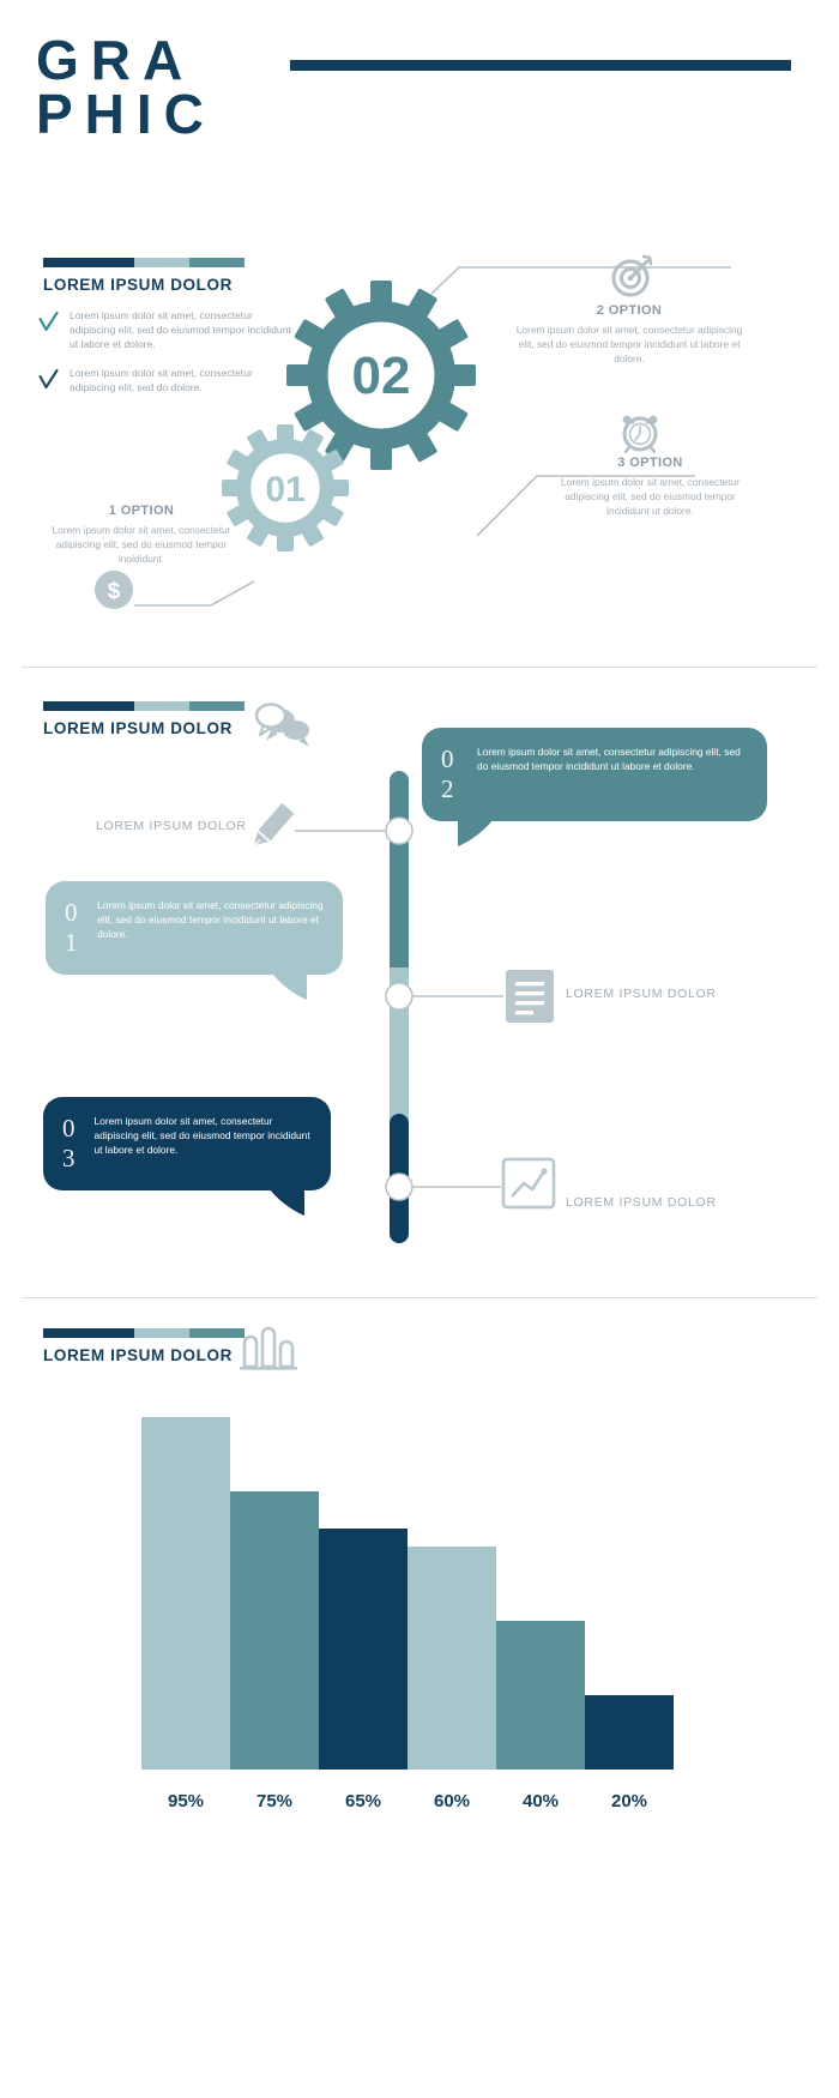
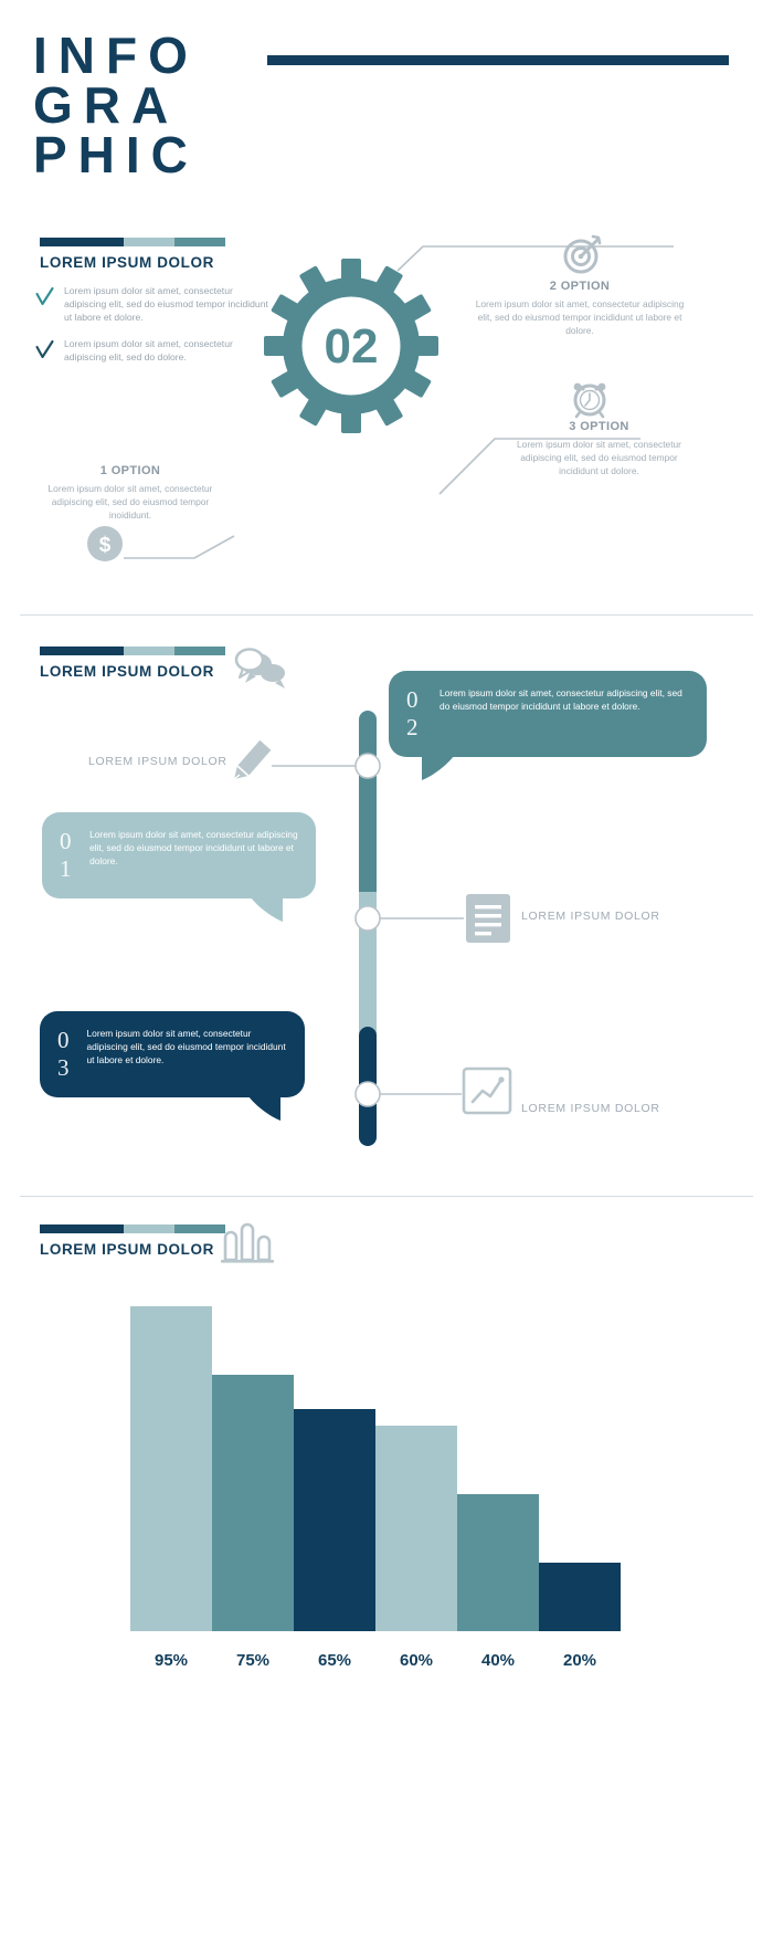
+ INFO
  GRA
  PHIC
  LOREM IPSUM DOLOR
  Lorem ipsum dolor sit amet, consectetur adipiscing elit, sed do eiusmod tempor incididunt ut labore et dolore.
  Lorem ipsum dolor sit amet, consectetur adipiscing elit, sed do dolore.
  02
- 01
  1 OPTION
  Lorem ipsum dolor sit amet, consectetur adipiscing elit, sed do eiusmod tempor inoididunt.
  2 OPTION
  Lorem ipsum dolor sit amet, consectetur adipiscing elit, sed do eiusmod tempor incididunt ut labore et dolore.
  3 OPTION
  Lorem ipsum dolor sit amet, consectetur adipiscing elit, sed do eiusmod tempor incididunt ut dolore.
  $
  LOREM IPSUM DOLOR
  0 2
  Lorem ipsum dolor sit amet, consectetur adipiscing elit, sed do eiusmod tempor incididunt ut labore et dolore.
  0 1
  Lorem ipsum dolor sit amet, consectetur adipiscing elit, sed do eiusmod tempor incididunt ut labore et dolore.
  0 3
  Lorem ipsum dolor sit amet, consectetur adipiscing elit, sed do eiusmod tempor incididunt ut labore et dolore.
  LOREM IPSUM DOLOR
  LOREM IPSUM DOLOR
  LOREM IPSUM DOLOR
  LOREM IPSUM DOLOR
  95%
  75%
  65%
  60%
  40%
  20%
